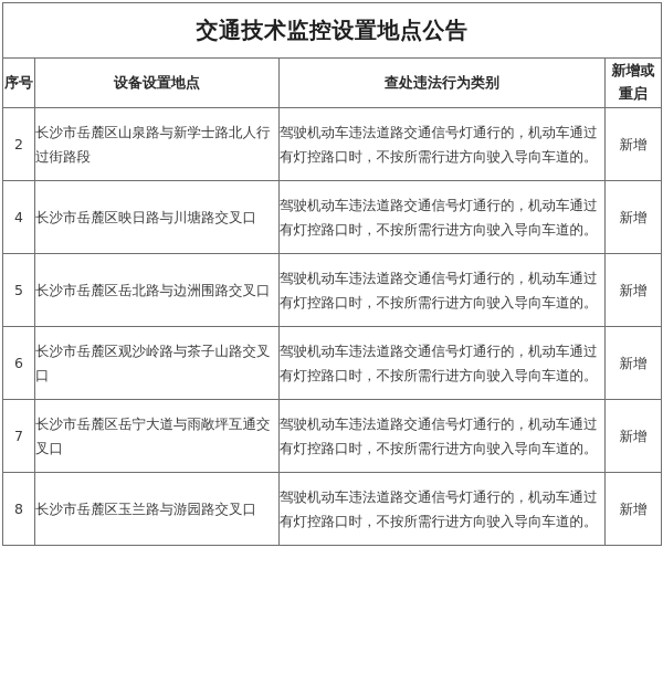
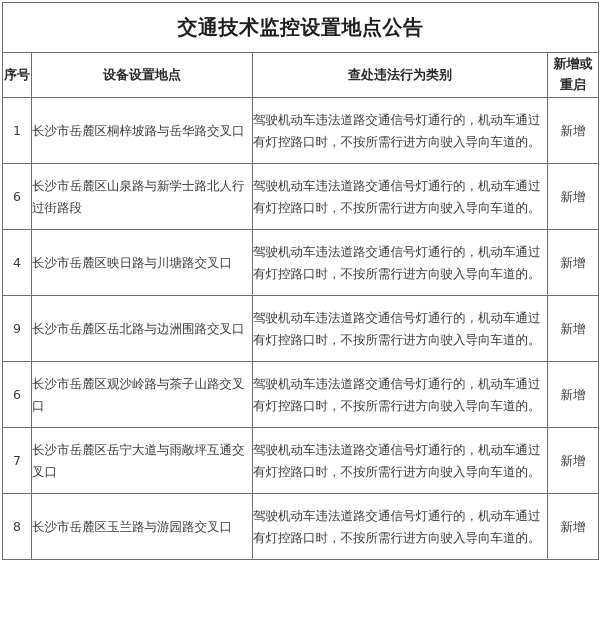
  交通技术监控设置地点公告
  序号	设备设置地点	查处违法行为类别	新增或重启
+ 1	长沙市岳麓区桐梓坡路与岳华路交叉口	驾驶机动车违法道路交通信号灯通行的，机动车通过有灯控路口时，不按所需行进方向驶入导向车道的。	新增
- 2	长沙市岳麓区山泉路与新学士路北人行过街路段	驾驶机动车违法道路交通信号灯通行的，机动车通过有灯控路口时，不按所需行进方向驶入导向车道的。	新增
+ 6	长沙市岳麓区山泉路与新学士路北人行过街路段	驾驶机动车违法道路交通信号灯通行的，机动车通过有灯控路口时，不按所需行进方向驶入导向车道的。	新增
  4	长沙市岳麓区映日路与川塘路交叉口	驾驶机动车违法道路交通信号灯通行的，机动车通过有灯控路口时，不按所需行进方向驶入导向车道的。	新增
- 5	长沙市岳麓区岳北路与边洲围路交叉口	驾驶机动车违法道路交通信号灯通行的，机动车通过有灯控路口时，不按所需行进方向驶入导向车道的。	新增
+ 9	长沙市岳麓区岳北路与边洲围路交叉口	驾驶机动车违法道路交通信号灯通行的，机动车通过有灯控路口时，不按所需行进方向驶入导向车道的。	新增
  6	长沙市岳麓区观沙岭路与茶子山路交叉口	驾驶机动车违法道路交通信号灯通行的，机动车通过有灯控路口时，不按所需行进方向驶入导向车道的。	新增
  7	长沙市岳麓区岳宁大道与雨敞坪互通交叉口	驾驶机动车违法道路交通信号灯通行的，机动车通过有灯控路口时，不按所需行进方向驶入导向车道的。	新增
  8	长沙市岳麓区玉兰路与游园路交叉口	驾驶机动车违法道路交通信号灯通行的，机动车通过有灯控路口时，不按所需行进方向驶入导向车道的。	新增
